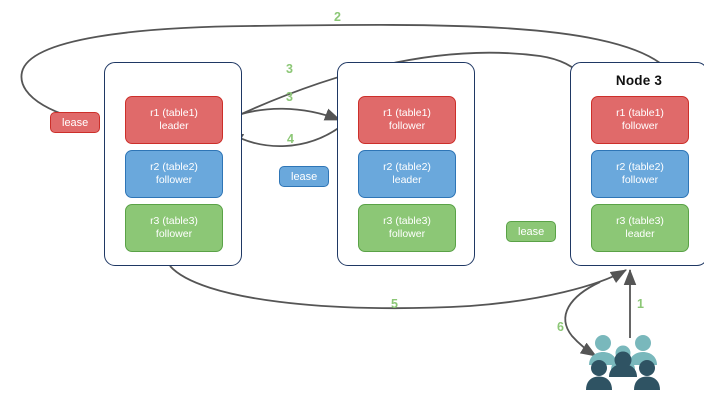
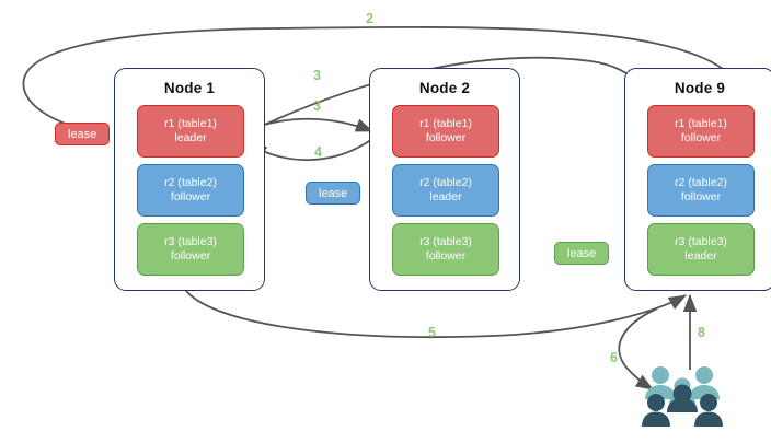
+ Node 1
  r1 (table1)
  leader
  r2 (table2)
  follower
  r3 (table3)
  follower
+ Node 2
  r1 (table1)
  follower
  r2 (table2)
  leader
  r3 (table3)
  follower
- Node 3
+ Node 9
  r1 (table1)
  follower
  r2 (table2)
  follower
  r3 (table3)
  leader
  lease
  lease
  lease
  2
  3
  3
  4
  5
- 1
+ 8
  6
